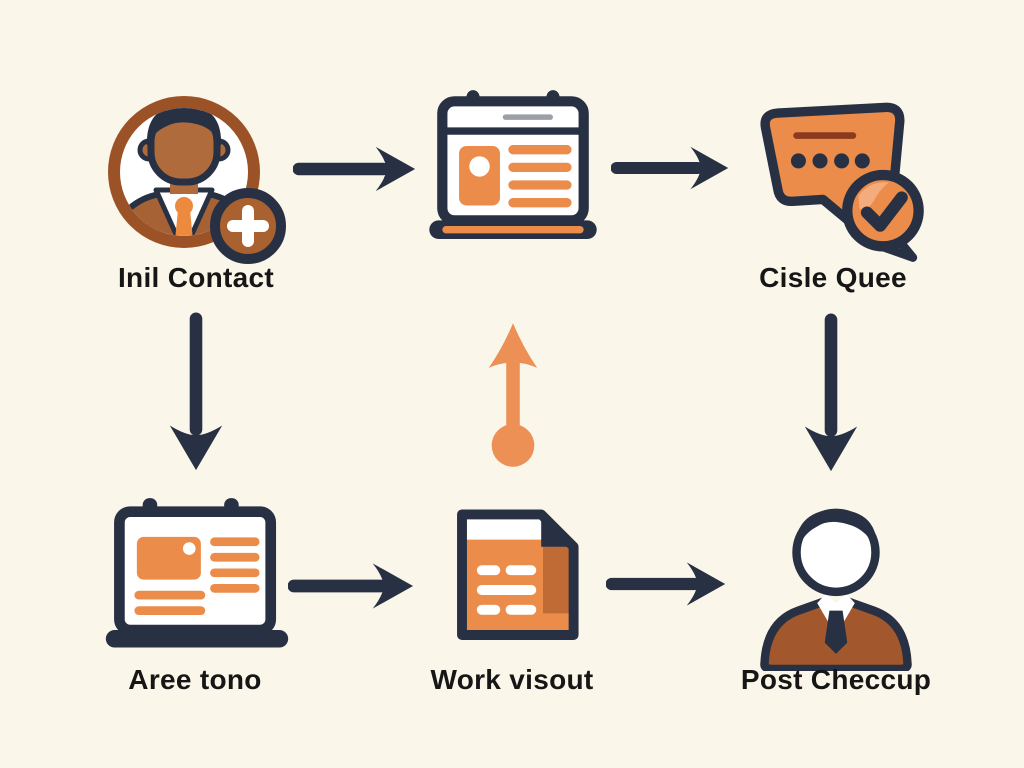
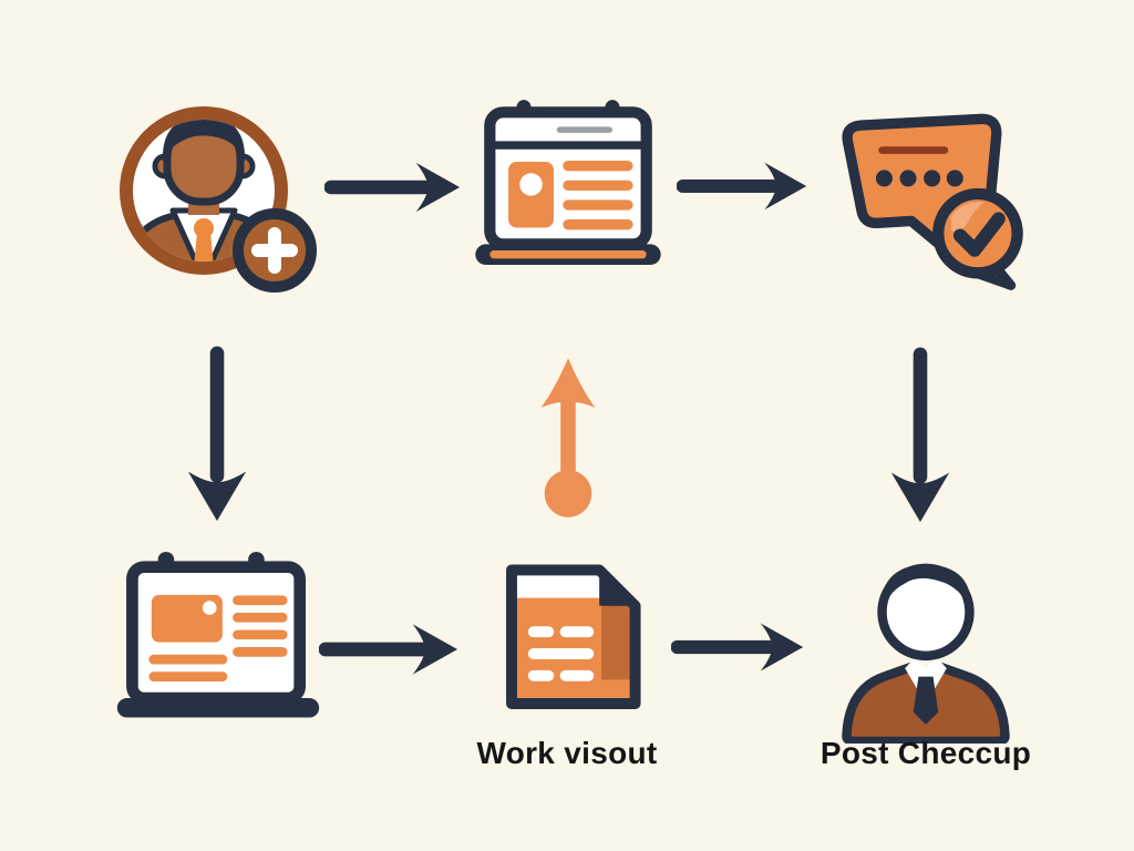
- Inil Contact
- Cisle Quee
- Aree tono
  Work visout
  Post Checcup
